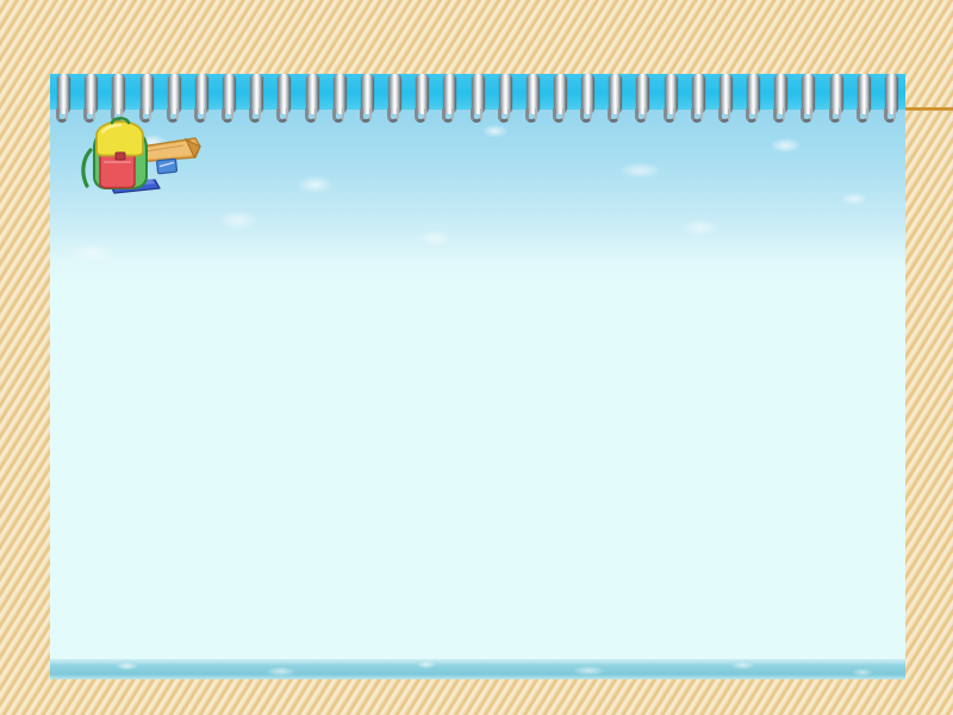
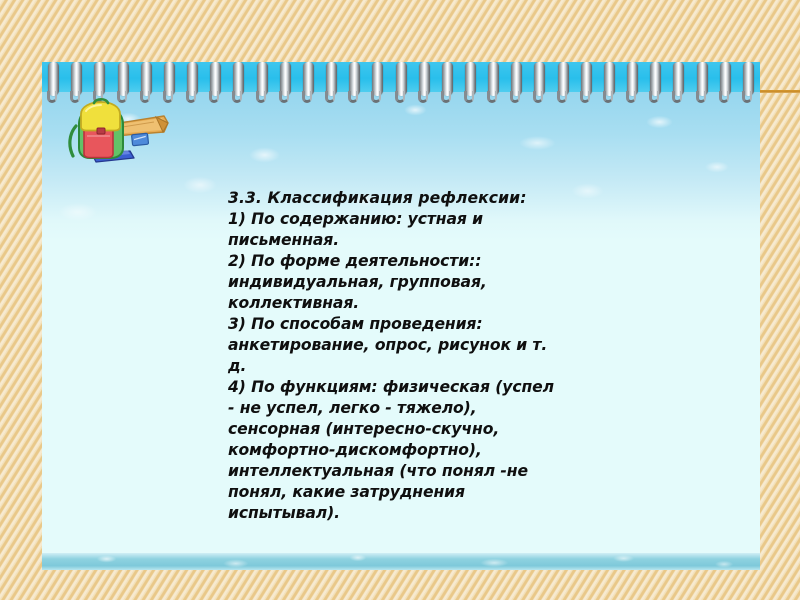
+ 3.3. Классификация рефлексии:
+ 1) По содержанию: устная и
+ письменная.
+ 2) По форме деятельности::
+ индивидуальная, групповая,
+ коллективная.
+ 3) По способам проведения:
+ анкетирование, опрос, рисунок и т.
+ д.
+ 4) По функциям: физическая (успел
+ - не успел, легко - тяжело),
+ сенсорная (интересно-скучно,
+ комфортно-дискомфортно),
+ интеллектуальная (что понял -не
+ понял, какие затруднения
+ испытывал).
